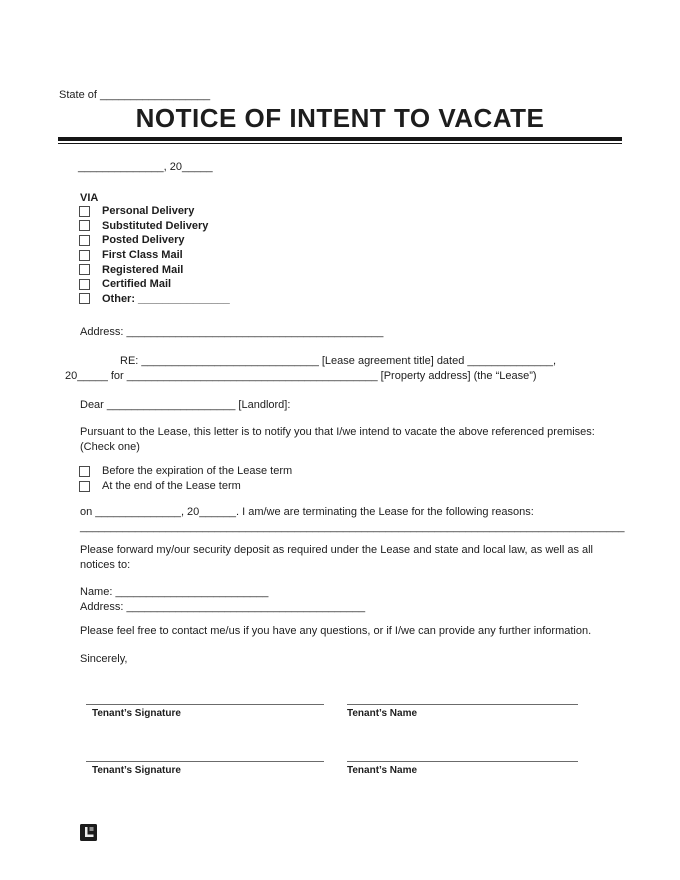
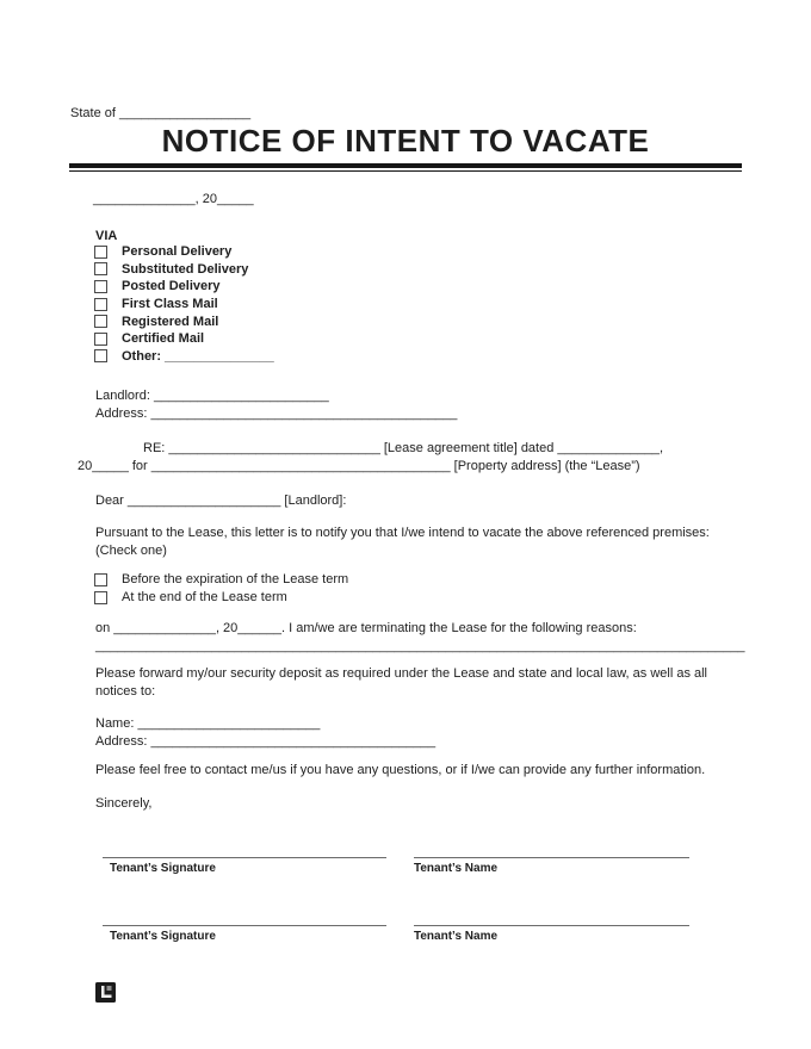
  State of __________________
  NOTICE OF INTENT TO VACATE
  ______________, 20_____
  VIA
  Personal Delivery
  Substituted Delivery
  Posted Delivery
  First Class Mail
  Registered Mail
  Certified Mail
  Other:
  _______________
+ Landlord: ________________________
  Address: __________________________________________
  RE: _____________________________ [Lease agreement title] dated ______________,
  20_____ for _________________________________________ [Property address] (the “Lease”)
  Dear _____________________ [Landlord]:
  Pursuant to the Lease, this letter is to notify you that I/we intend to vacate the above referenced premises: (Check one)
  Before the expiration of the Lease term
  At the end of the Lease term
  on ______________, 20______. I am/we are terminating the Lease for the following reasons:
  _________________________________________________________________________________________
  Please forward my/our security deposit as required under the Lease and state and local law, as well as all notices to:
  Name: _________________________
  Address: _______________________________________
  Please feel free to contact me/us if you have any questions, or if I/we can provide any further information.
  Sincerely,
  Tenant’s Signature
  Tenant’s Name
  Tenant’s Signature
  Tenant’s Name
